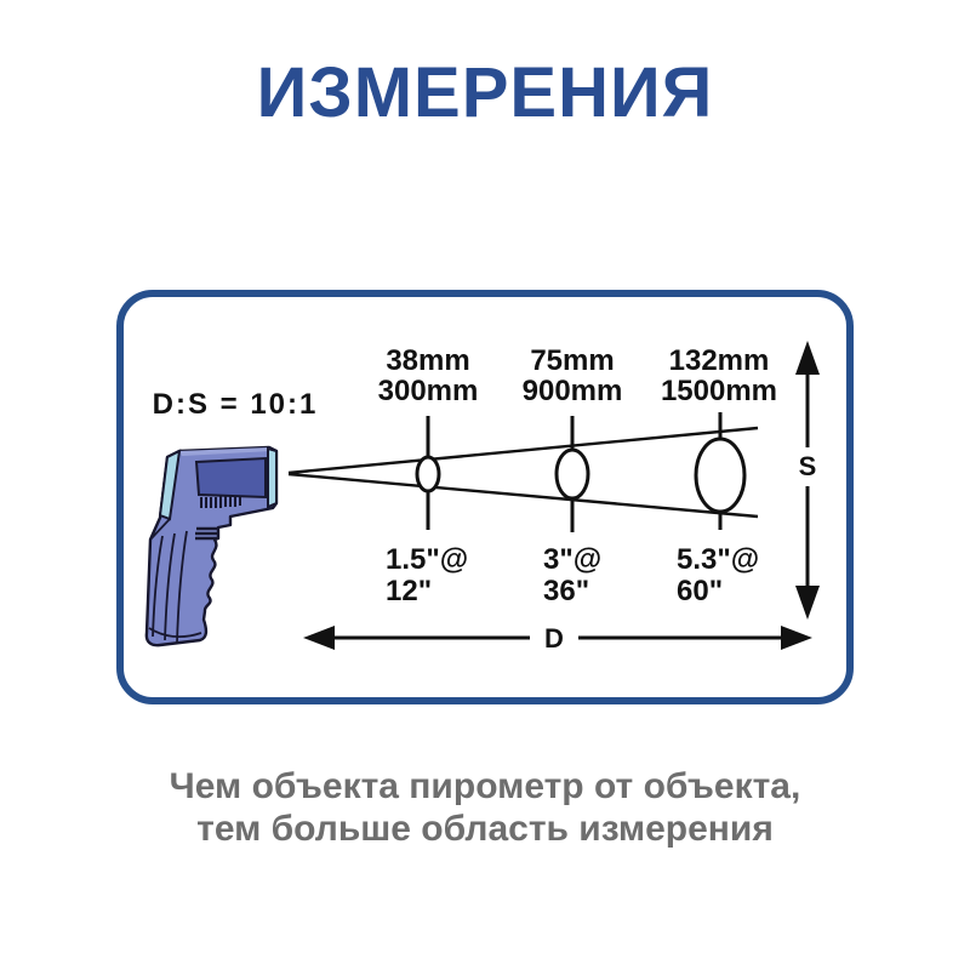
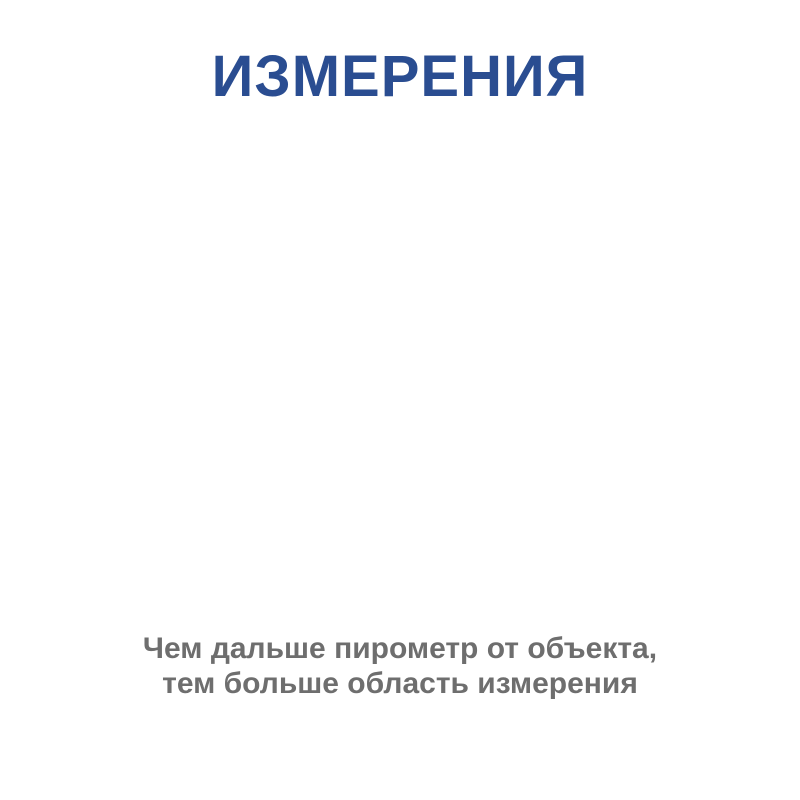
  ИЗМЕРЕНИЯ
- D:S = 10:1
- 38mm
- 300mm
- 75mm
- 900mm
- 132mm
- 1500mm
- 1.5"@
- 12"
- 3"@
- 36"
- 5.3"@
- 60"
- S
- D
- Чем объекта пирометр от объекта,
+ Чем дальше пирометр от объекта,
  тем больше область измерения
